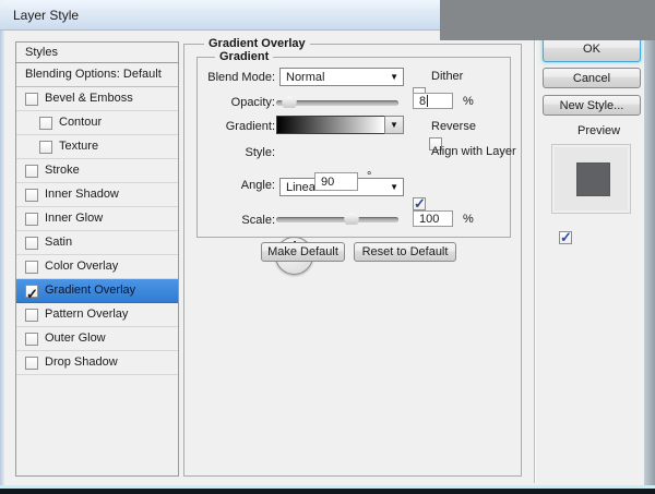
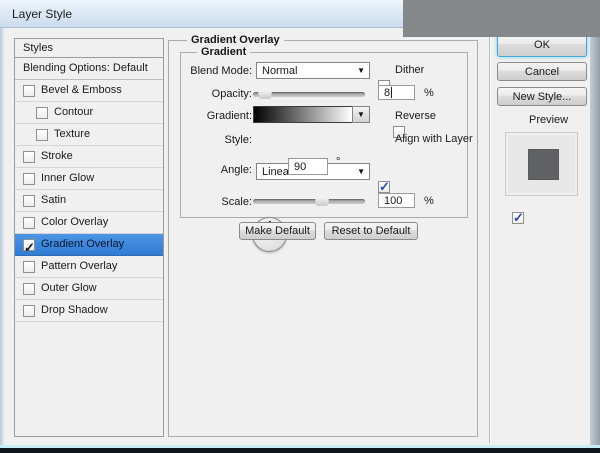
  Layer Style
  Styles
  Blending Options: Default
  Bevel & Emboss
  Contour
  Texture
  Stroke
- Inner Shadow
  Inner Glow
  Satin
  Color Overlay
  Gradient Overlay
  Pattern Overlay
  Outer Glow
  Drop Shadow
  Gradient Overlay
  Gradient
  Blend Mode:
  Normal
  ▼
  Dither
  Opacity:
  8
  %
  Gradient:
  ▼
  Reverse
  Style:
  Linea
  ▼
  Align with Layer
  Angle:
  90
  °
  Scale:
  100
  %
  Make Default
  Reset to Default
  OK
  Cancel
  New Style...
  Preview
